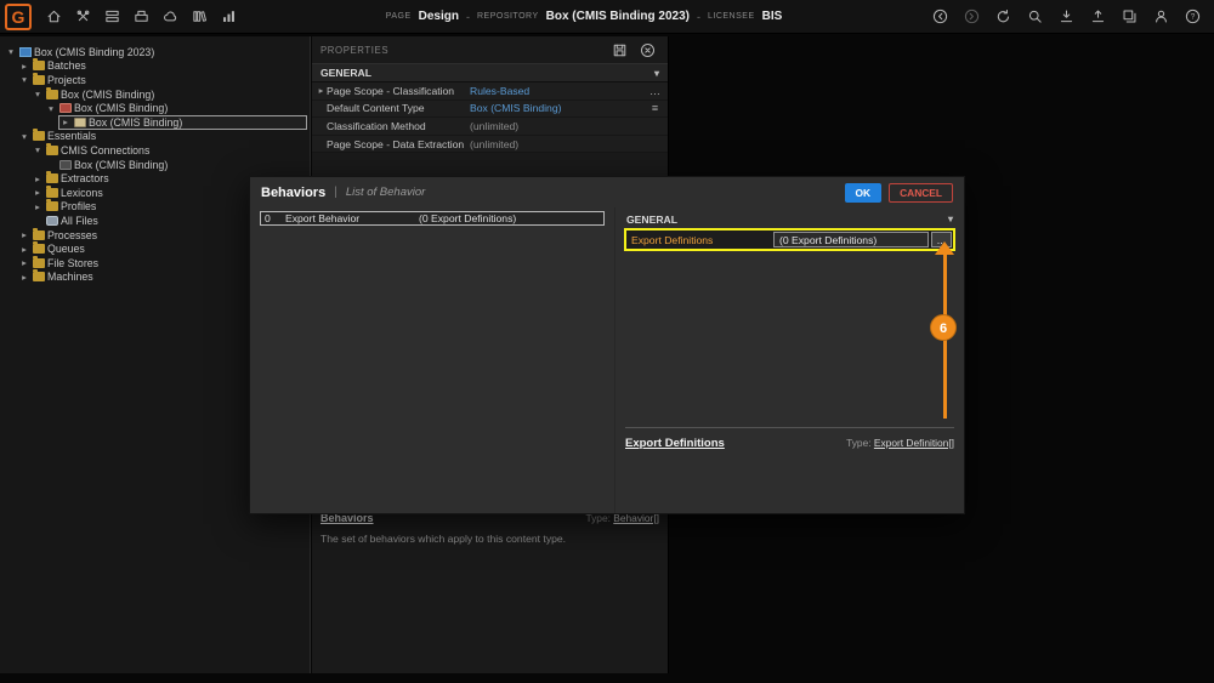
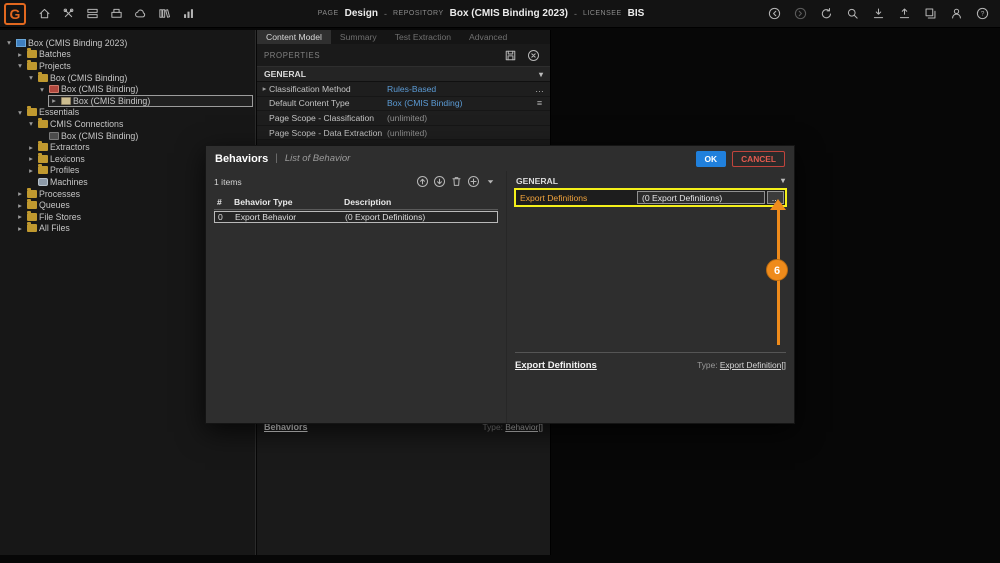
  G
  Design
  -
  Box (CMIS Binding 2023)
  -
  BIS
  ▾
  Box (CMIS Binding 2023)
  ▸
  Batches
  ▾
  Projects
  ▾
  Box (CMIS Binding)
  ▾
  Box (CMIS Binding)
  ▸
  Box (CMIS Binding)
  ▾
  Essentials
  ▾
  CMIS Connections
  Box (CMIS Binding)
  ▸
  Extractors
  ▸
  Lexicons
  ▸
  Profiles
- All Files
+ Machines
  ▸
  Processes
  ▸
  Queues
  ▸
  File Stores
  ▸
- Machines
+ All Files
+ Content Model
+ Summary
+ Test Extraction
+ Advanced
  PROPERTIES
  GENERAL
  ▸
- Page Scope - Classification
+ Classification Method
  Rules-Based
  …
  Default Content Type
  Box (CMIS Binding)
  ≡
- Classification Method
+ Page Scope - Classification
  (unlimited)
  Page Scope - Data Extraction
  (unlimited)
  Behaviors
  Type: Behavior[]
- The set of behaviors which apply to this content type.
  Behaviors
  |
  List of Behavior
  OK
  CANCEL
+ 1 items
+ #
+ Behavior Type
+ Description
  0
  Export Behavior
  (0 Export Definitions)
  GENERAL
  Export Definitions
  (0 Export Definitions)
  ...
  Export Definitions
  Type: Export Definition[]
  6
